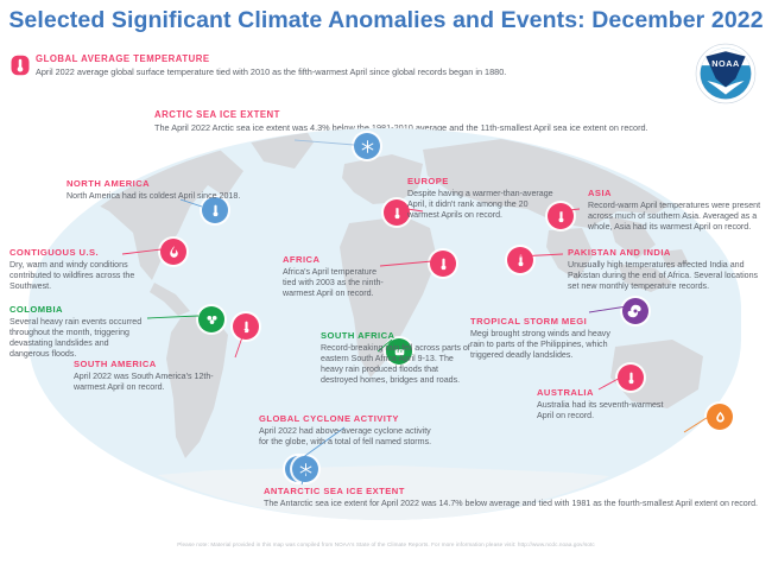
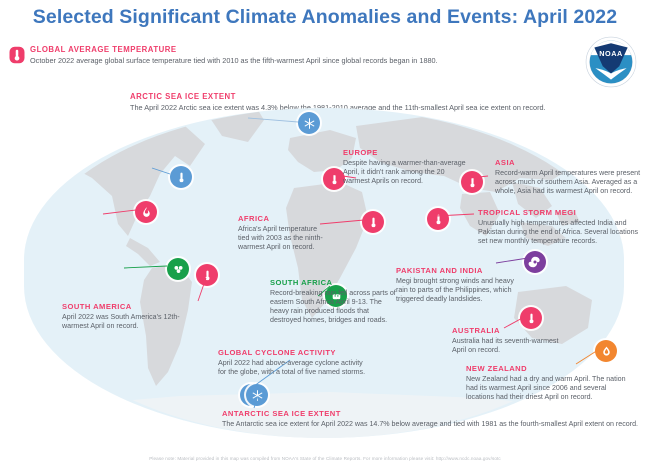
- Selected Significant Climate Anomalies and Events: December 2022
+ Selected Significant Climate Anomalies and Events: April 2022
  NOAA
  GLOBAL AVERAGE TEMPERATURE
- April 2022 average global surface temperature tied with 2010 as the fifth-warmest April since global records began in 1880.
+ October 2022 average global surface temperature tied with 2010 as the fifth-warmest April since global records began in 1880.
  ARCTIC SEA ICE EXTENT
  The April 2022 Arctic sea ice extent was 4.3% below average and the 11th-smallest April sea ice extent on record.
- NORTH AMERICA
- North America had its coldest April since 2018.
- CONTIGUOUS U.S.
- Dry, warm and windy conditions contributed to wildfires across the Southwest.
- COLOMBIA
- Several heavy rain events occurred throughout the month, triggering devastating landslides and dangerous floods.
  SOUTH AMERICA
  April 2022 was South America's 12th-warmest April on record.
  AFRICA
  Africa's April temperature tied with 2003 as the ninth-warmest April on record.
  EUROPE
  Despite having a warmer-than-average April, it didn't rank among the 20 warmest Aprils on record.
  ASIA
  Record-warm April temperatures were present across much of southern Asia. Averaged as a whole, Asia had its warmest April on record.
- PAKISTAN AND INDIA
+ TROPICAL STORM MEGI
  Unusually high temperatures affected India and Pakistan during the end of Africa. Several locations set new monthly temperature records.
  SOUTH AFRICA
  Record-breaking rain fell across parts of eastern South Africa April 9-13. The heavy rain produced floods that destroyed homes, bridges and roads.
- TROPICAL STORM MEGI
+ PAKISTAN AND INDIA
  Megi brought strong winds and heavy rain to parts of the Philippines, which triggered deadly landslides.
  GLOBAL CYCLONE ACTIVITY
- April 2022 had above-average cyclone activity for the globe, with a total of fell named storms.
+ April 2022 had above-average cyclone activity for the globe, with a total of five named storms.
  AUSTRALIA
  Australia had its seventh-warmest April on record.
+ NEW ZEALAND
+ New Zealand had a dry and warm April. The nation had its warmest April since 2006 and several locations had their driest April on record.
  ANTARCTIC SEA ICE EXTENT
  The Antarctic sea ice extent for April 2022 was 14.7% below average and tied with 1981 as the fourth-smallest April extent on record.
